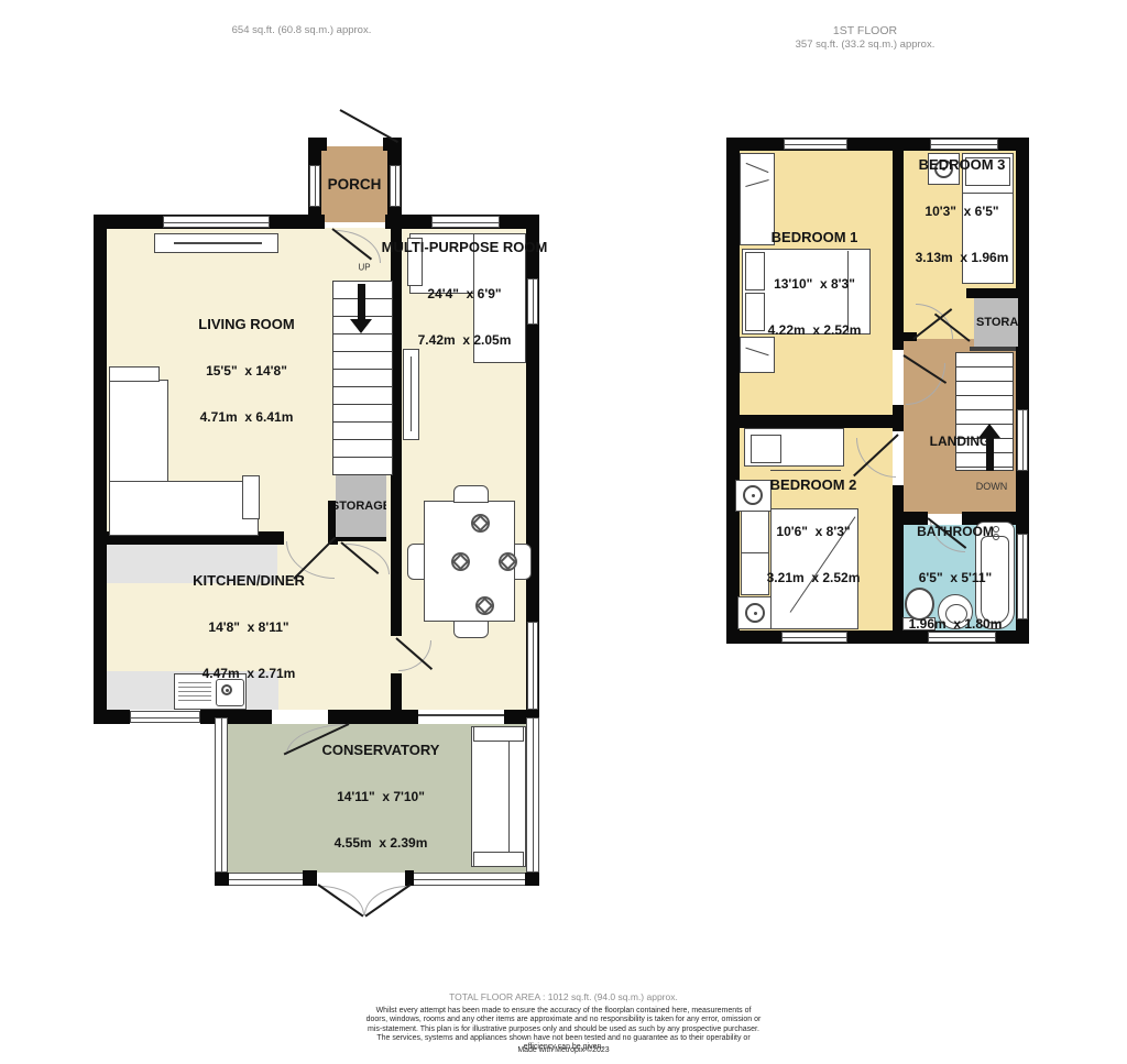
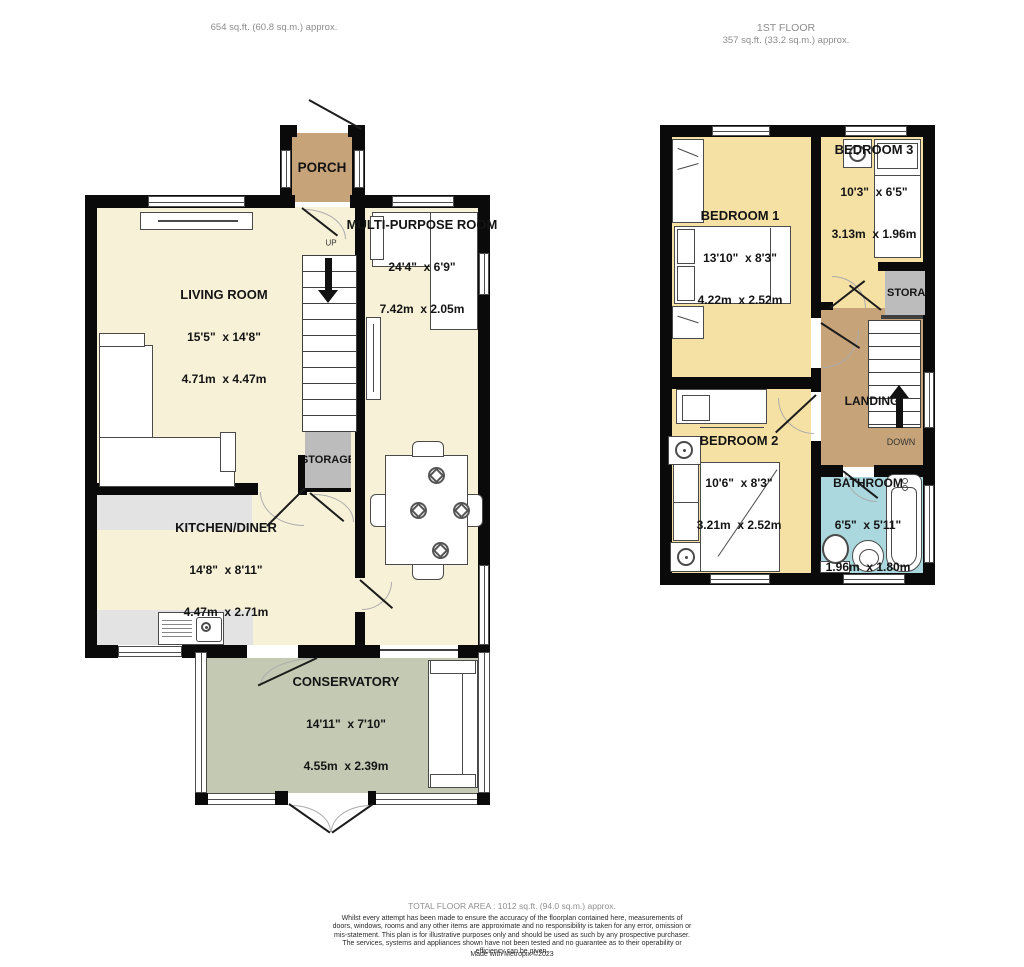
  654 sq.ft. (60.8 sq.m.) approx.
  1ST FLOOR
  357 sq.ft. (33.2 sq.m.) approx.
  STORAG
  PORCH
  LIVING ROOM
  15'5" x 14'8"
- 4.71m x 6.41m
+ 4.71m x 4.47m
  MULTI-PURPOSE ROOM
  24'4" x 6'9"
  7.42m x 2.05m
  KITCHEN/DINER
  14'8" x 8'11"
  4.47m x 2.71m
  CONSERVATORY
  14'11" x 7'10"
  4.55m x 2.39m
  UP
  STORA
  BEDROOM 1
  13'10" x 8'3"
  4.22m x 2.52m
  BEDROOM 3
  10'3" x 6'5"
  3.13m x 1.96m
  BEDROOM 2
  10'6" x 8'3"
  3.21m x 2.52m
  BATHROOM
  6'5" x 5'11"
  1.96m x 1.80m
  LANDING
  DOWN
  TOTAL FLOOR AREA : 1012 sq.ft. (94.0 sq.m.) approx.
